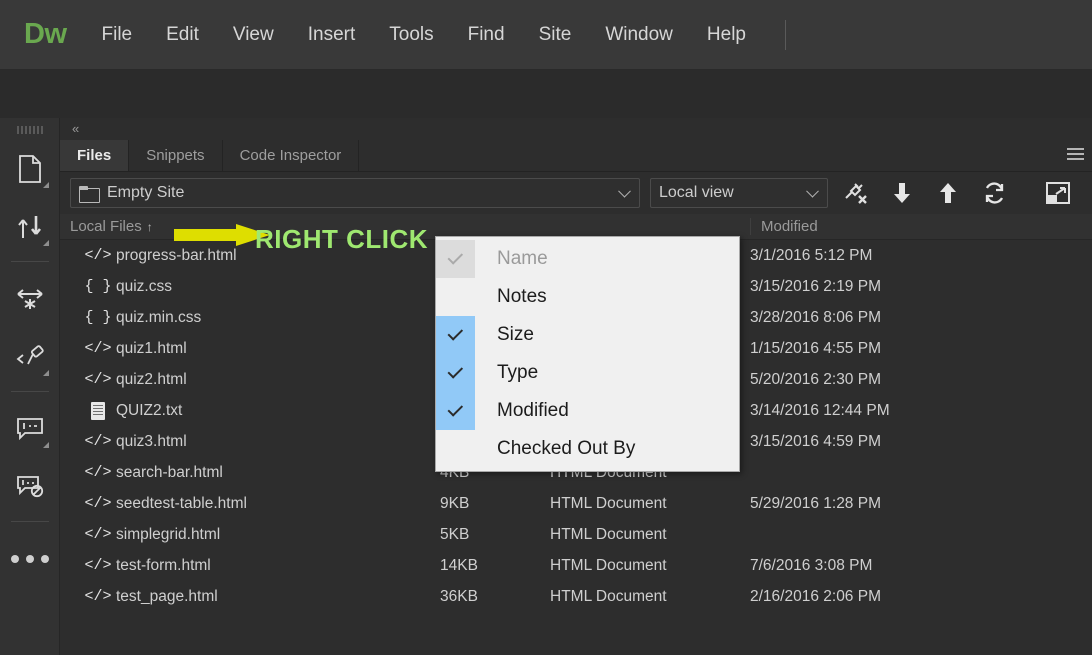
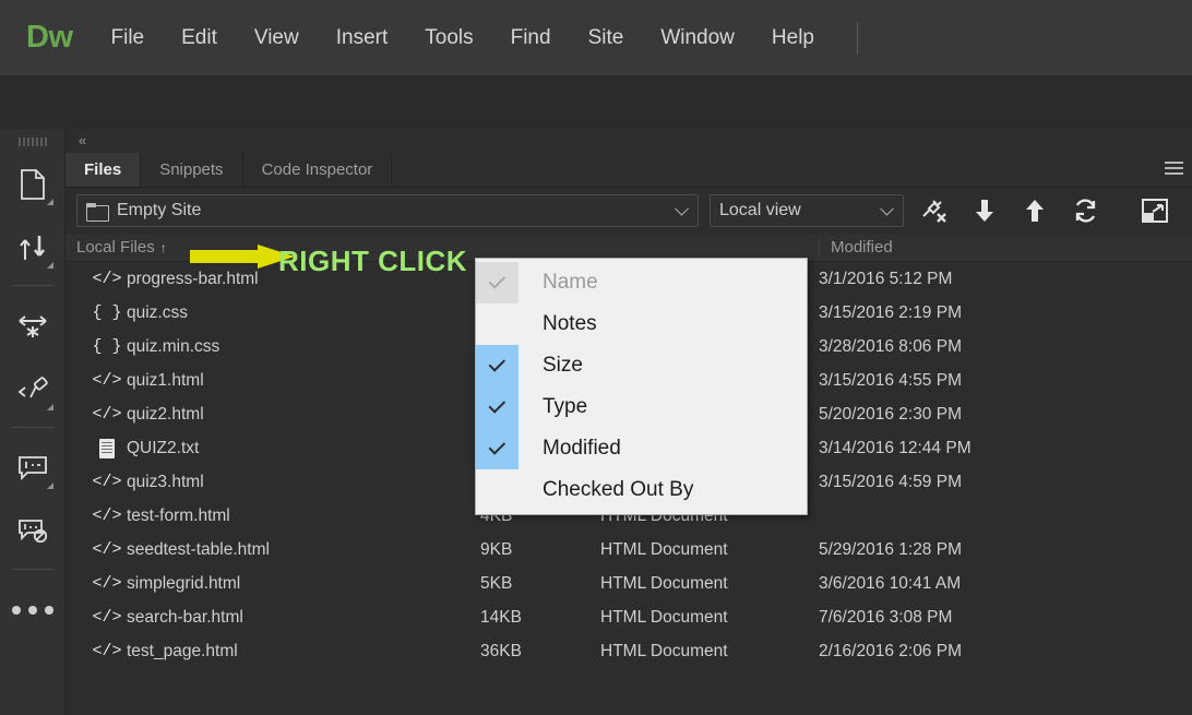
  Dw
  File
  Edit
  View
  Insert
  Tools
  Find
  Site
  Window
  Help
  «
  Files
  Snippets
  Code Inspector
  Empty Site
  Local view
  Local Files
  ↑
  Modified
  </>
  progress-bar.html
  3/1/2016 5:12 PM
  { }
  quiz.css
  3/15/2016 2:19 PM
  { }
  quiz.min.css
  3/28/2016 8:06 PM
  </>
  quiz1.html
- 1/15/2016 4:55 PM
+ 3/15/2016 4:55 PM
  </>
  quiz2.html
  5/20/2016 2:30 PM
  QUIZ2.txt
  3/14/2016 12:44 PM
  </>
  quiz3.html
  3/15/2016 4:59 PM
  </>
- search-bar.html
+ test-form.html
  4KB
  HTML Document
  </>
  seedtest-table.html
  9KB
  HTML Document
  5/29/2016 1:28 PM
  </>
  simplegrid.html
  5KB
  HTML Document
+ 3/6/2016 10:41 AM
  </>
- test-form.html
+ search-bar.html
  14KB
  HTML Document
  7/6/2016 3:08 PM
  </>
  test_page.html
  36KB
  HTML Document
  2/16/2016 2:06 PM
  RIGHT CLICK
  Name
  Notes
  Size
  Type
  Modified
  Checked Out By
